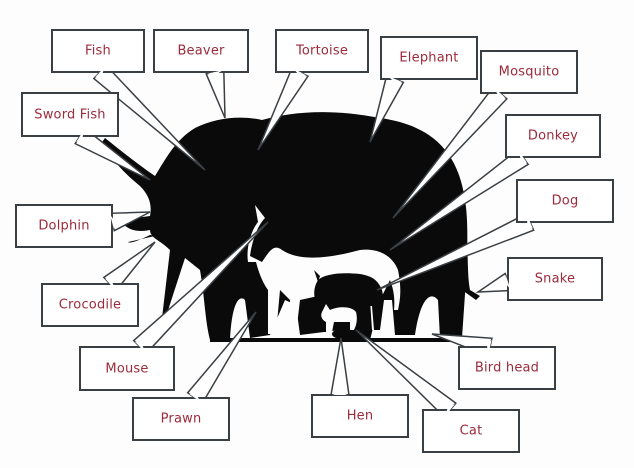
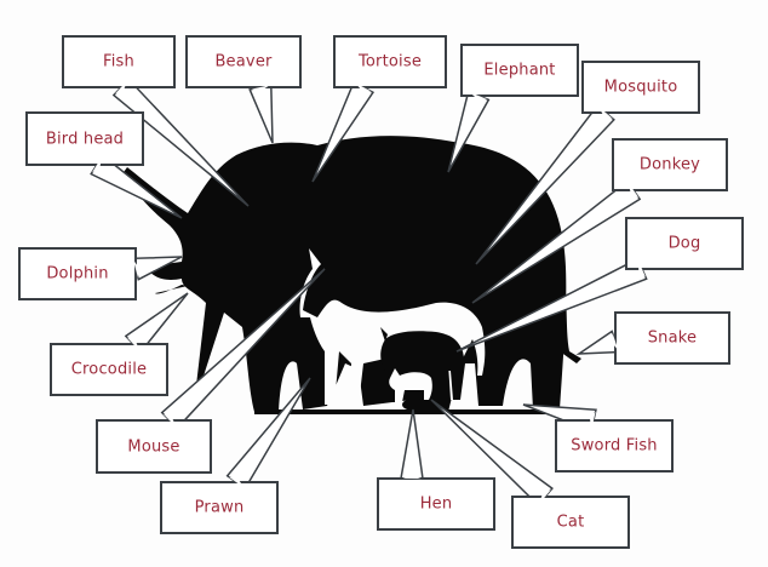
  Fish
  Beaver
  Tortoise
  Elephant
  Mosquito
  Donkey
  Dog
  Snake
- Sword Fish
+ Bird head
  Dolphin
  Crocodile
  Mouse
  Prawn
  Hen
  Cat
- Bird head
+ Sword Fish
